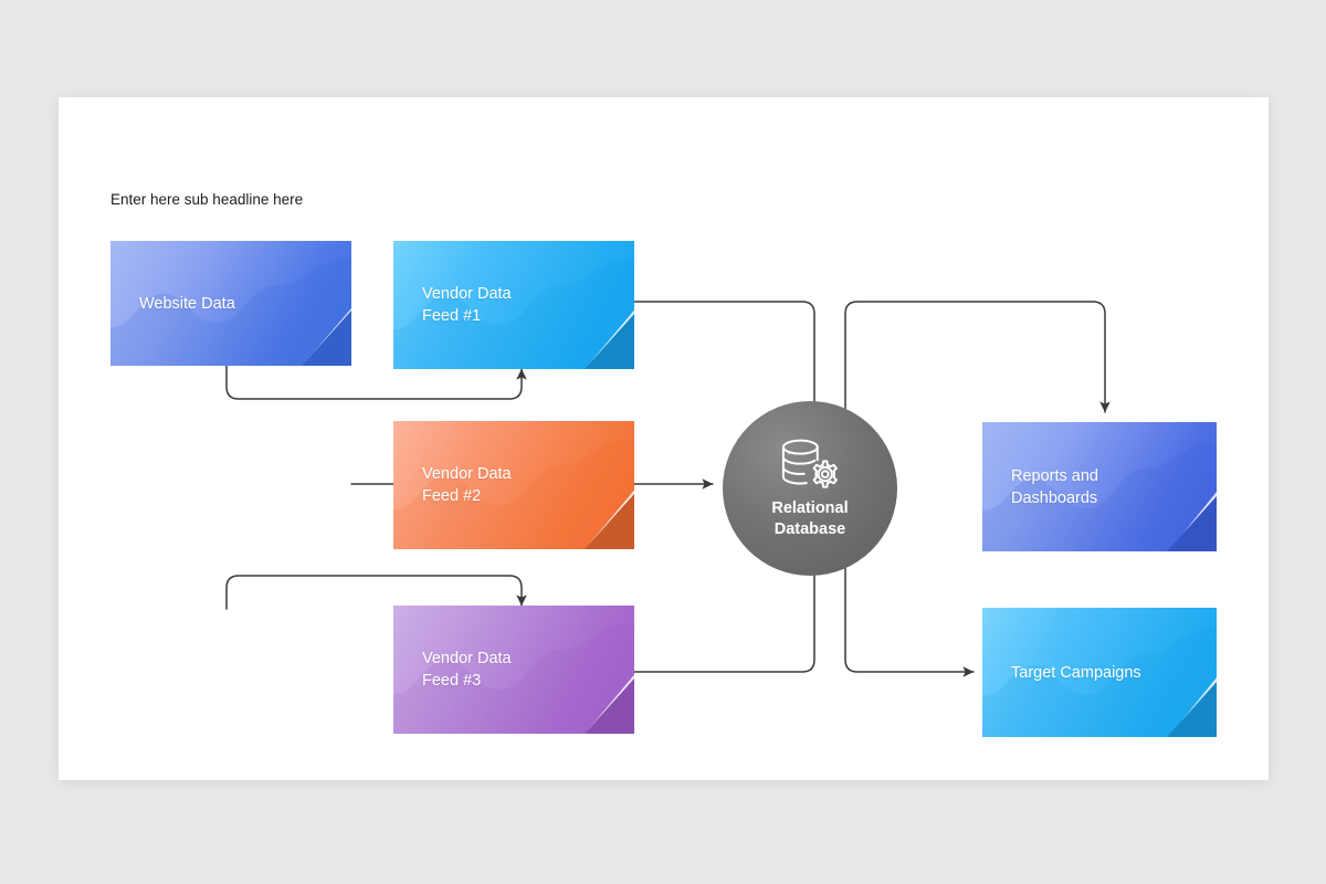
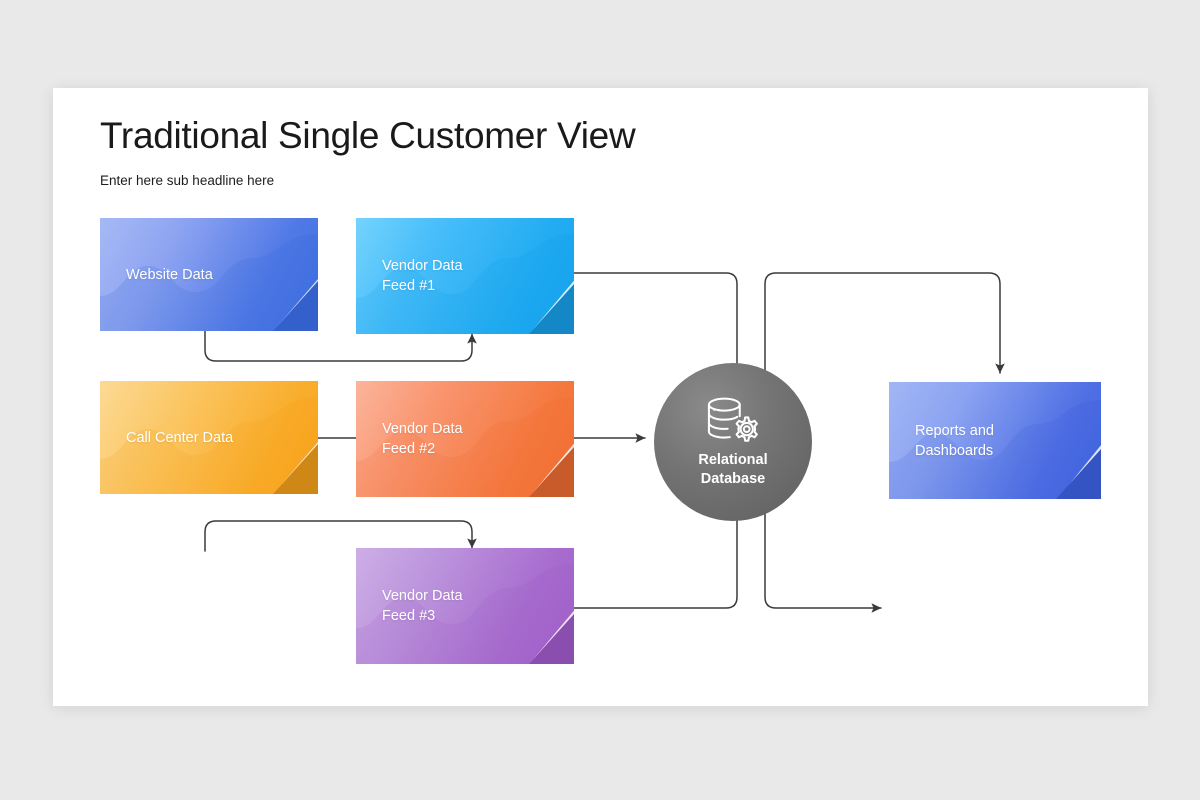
+ Traditional Single Customer View
  Enter here sub headline here
  Website Data
+ Call Center Data
  Vendor Data
  Feed #1
  Vendor Data
  Feed #2
  Vendor Data
  Feed #3
  Relational
  Database
  Reports and
  Dashboards
- Target Campaigns
